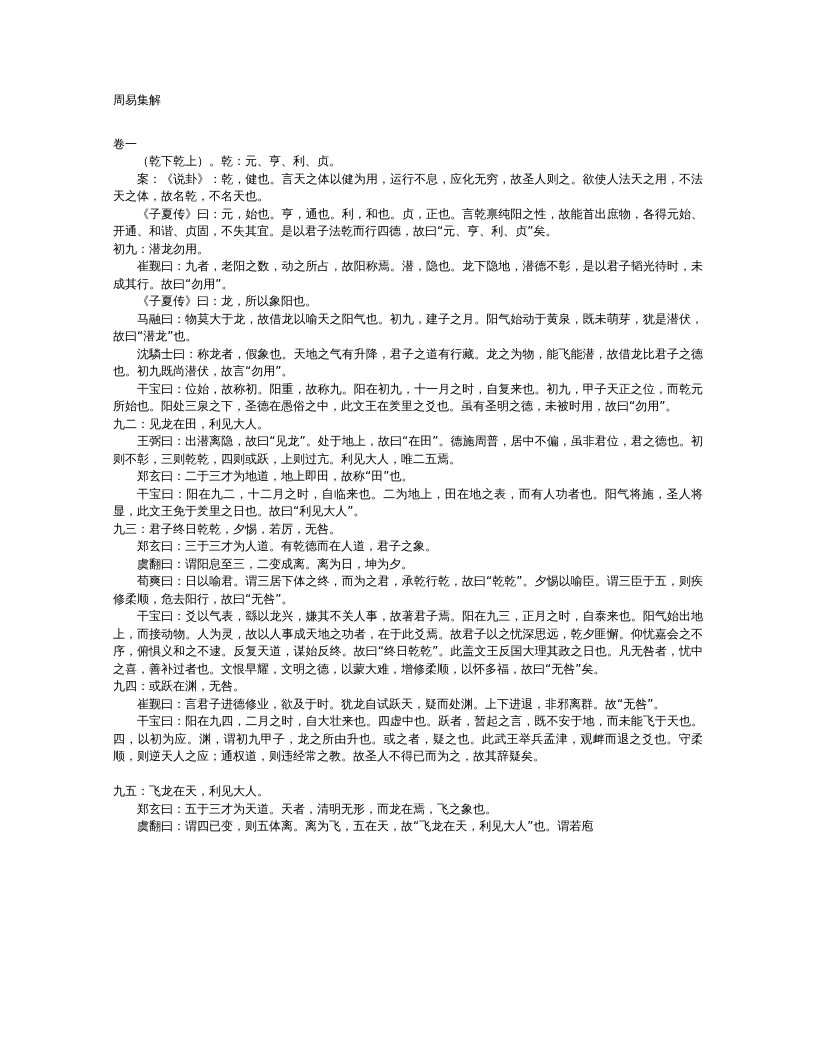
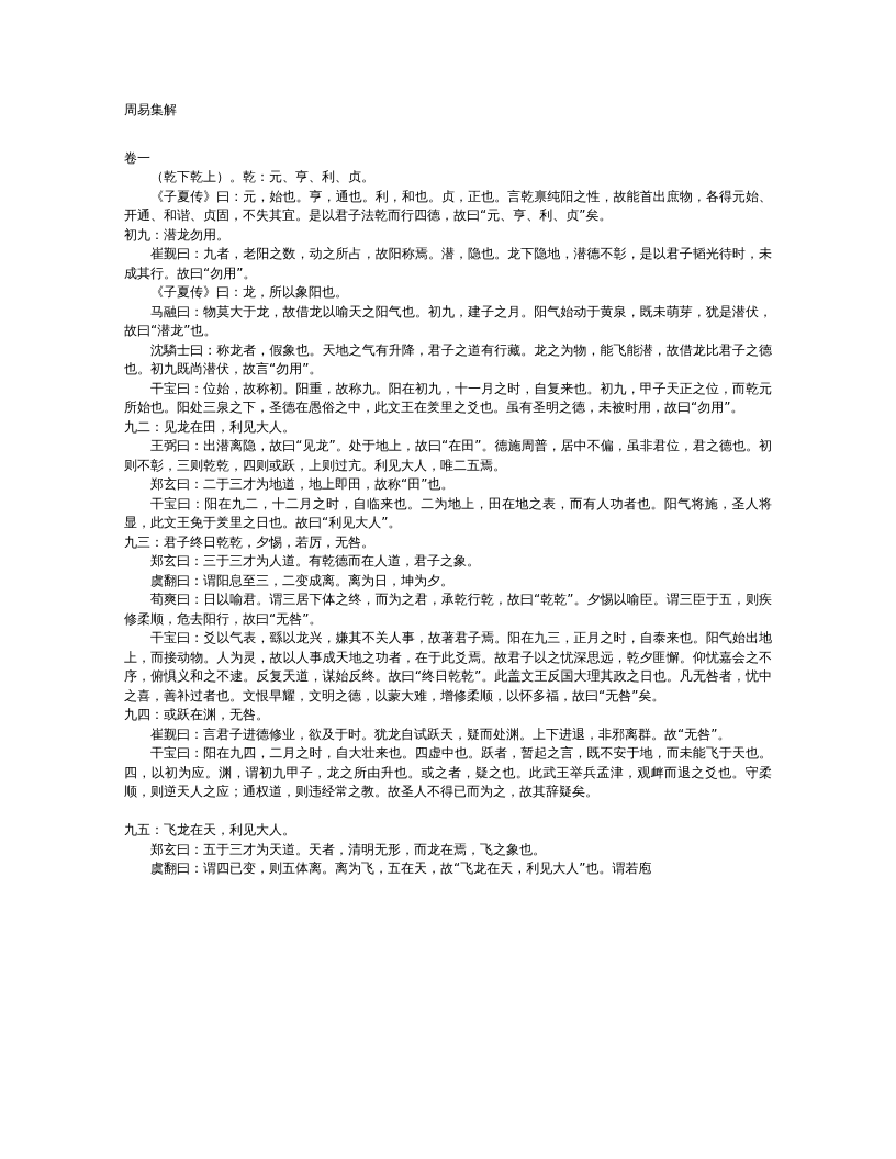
  周易集解
  卷一
  （乾下乾上）。乾：元、亨、利、贞。
- 案：《说卦》：乾，健也。言天之体以健为用，运行不息，应化无穷，故圣人则之。欲使人法天之用，不法天之体，故名乾，不名天也。
  《子夏传》曰：元，始也。亨，通也。利，和也。贞，正也。言乾禀纯阳之性，故能首出庶物，各得元始、开通、和谐、贞固，不失其宜。是以君子法乾而行四德，故曰“元、亨、利、贞”矣。
  初九：潜龙勿用。
  崔觐曰：九者，老阳之数，动之所占，故阳称焉。潜，隐也。龙下隐地，潜德不彰，是以君子韬光待时，未成其行。故曰“勿用”。
  《子夏传》曰：龙，所以象阳也。
  马融曰：物莫大于龙，故借龙以喻天之阳气也。初九，建子之月。阳气始动于黄泉，既未萌芽，犹是潜伏，故曰“潜龙”也。
  沈驎士曰：称龙者，假象也。天地之气有升降，君子之道有行藏。龙之为物，能飞能潜，故借龙比君子之德也。初九既尚潜伏，故言“勿用”。
  干宝曰：位始，故称初。阳重，故称九。阳在初九，十一月之时，自复来也。初九，甲子天正之位，而乾元所始也。阳处三泉之下，圣德在愚俗之中，此文王在羑里之爻也。虽有圣明之德，未被时用，故曰“勿用”。
  九二：见龙在田，利见大人。
  王弼曰：出潜离隐，故曰“见龙”。处于地上，故曰“在田”。德施周普，居中不偏，虽非君位，君之德也。初则不彰，三则乾乾，四则或跃，上则过亢。利见大人，唯二五焉。
  郑玄曰：二于三才为地道，地上即田，故称“田”也。
  干宝曰：阳在九二，十二月之时，自临来也。二为地上，田在地之表，而有人功者也。阳气将施，圣人将显，此文王免于羑里之日也。故曰“利见大人”。
  九三：君子终日乾乾，夕惕，若厉，无咎。
  郑玄曰：三于三才为人道。有乾德而在人道，君子之象。
  虞翻曰：谓阳息至三，二变成离。离为日，坤为夕。
  荀爽曰：日以喻君。谓三居下体之终，而为之君，承乾行乾，故曰“乾乾”。夕惕以喻臣。谓三臣于五，则疾修柔顺，危去阳行，故曰“无咎”。
  干宝曰：爻以气表，繇以龙兴，嫌其不关人事，故著君子焉。阳在九三，正月之时，自泰来也。阳气始出地上，而接动物。人为灵，故以人事成天地之功者，在于此爻焉。故君子以之忧深思远，乾夕匪懈。仰忧嘉会之不序，俯惧义和之不逮。反复天道，谋始反终。故曰“终日乾乾”。此盖文王反国大理其政之日也。凡无咎者，忧中之喜，善补过者也。文恨早耀，文明之德，以蒙大难，增修柔顺，以怀多福，故曰“无咎”矣。
  九四：或跃在渊，无咎。
  崔觐曰：言君子进德修业，欲及于时。犹龙自试跃天，疑而处渊。上下进退，非邪离群。故“无咎”。
  干宝曰：阳在九四，二月之时，自大壮来也。四虚中也。跃者，暂起之言，既不安于地，而未能飞于天也。四，以初为应。渊，谓初九甲子，龙之所由升也。或之者，疑之也。此武王举兵孟津，观衅而退之爻也。守柔顺，则逆天人之应；通权道，则违经常之教。故圣人不得已而为之，故其辞疑矣。
  九五：飞龙在天，利见大人。
  郑玄曰：五于三才为天道。天者，清明无形，而龙在焉，飞之象也。
  虞翻曰：谓四已变，则五体离。离为飞，五在天，故“飞龙在天，利见大人”也。谓若庖
